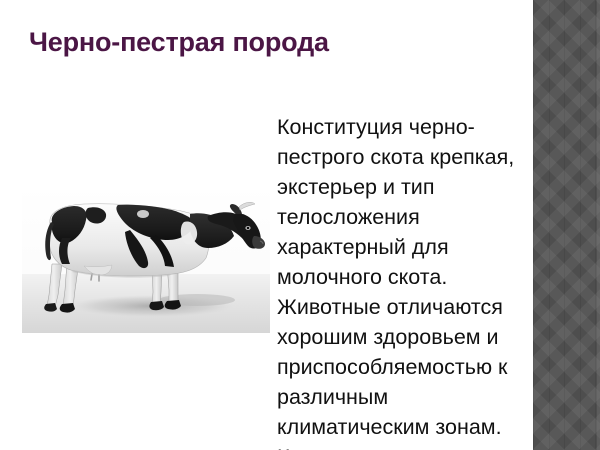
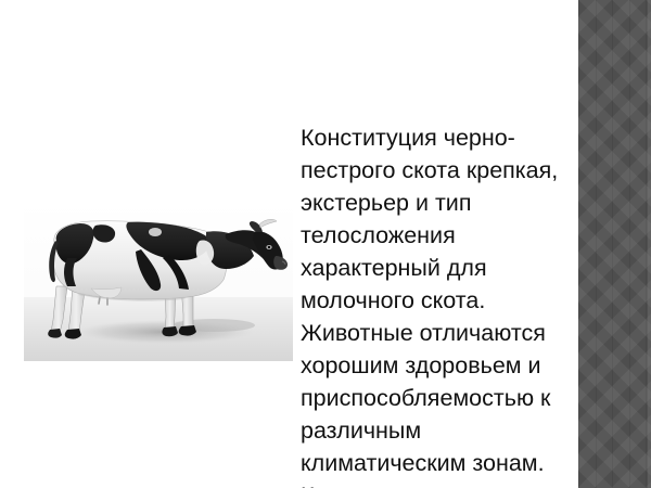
- Черно-пестрая порода
  Конституция черно-пестрого скота крепкая, экстерьер и тип телосложения характерный для молочного скота. Животные отличаются хорошим здоровьем и приспособляемостью к различным климатическим зонам.
